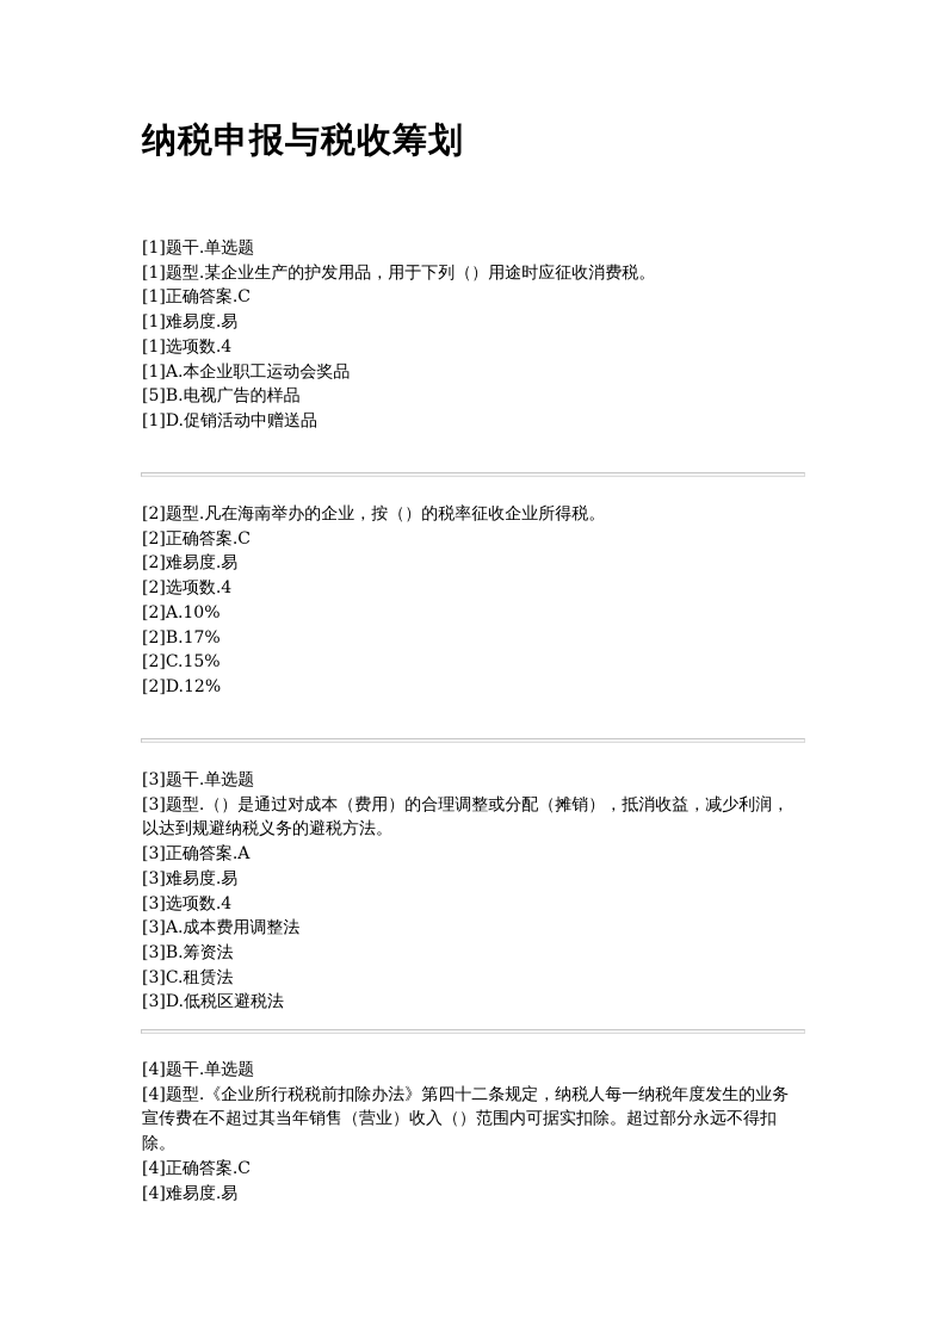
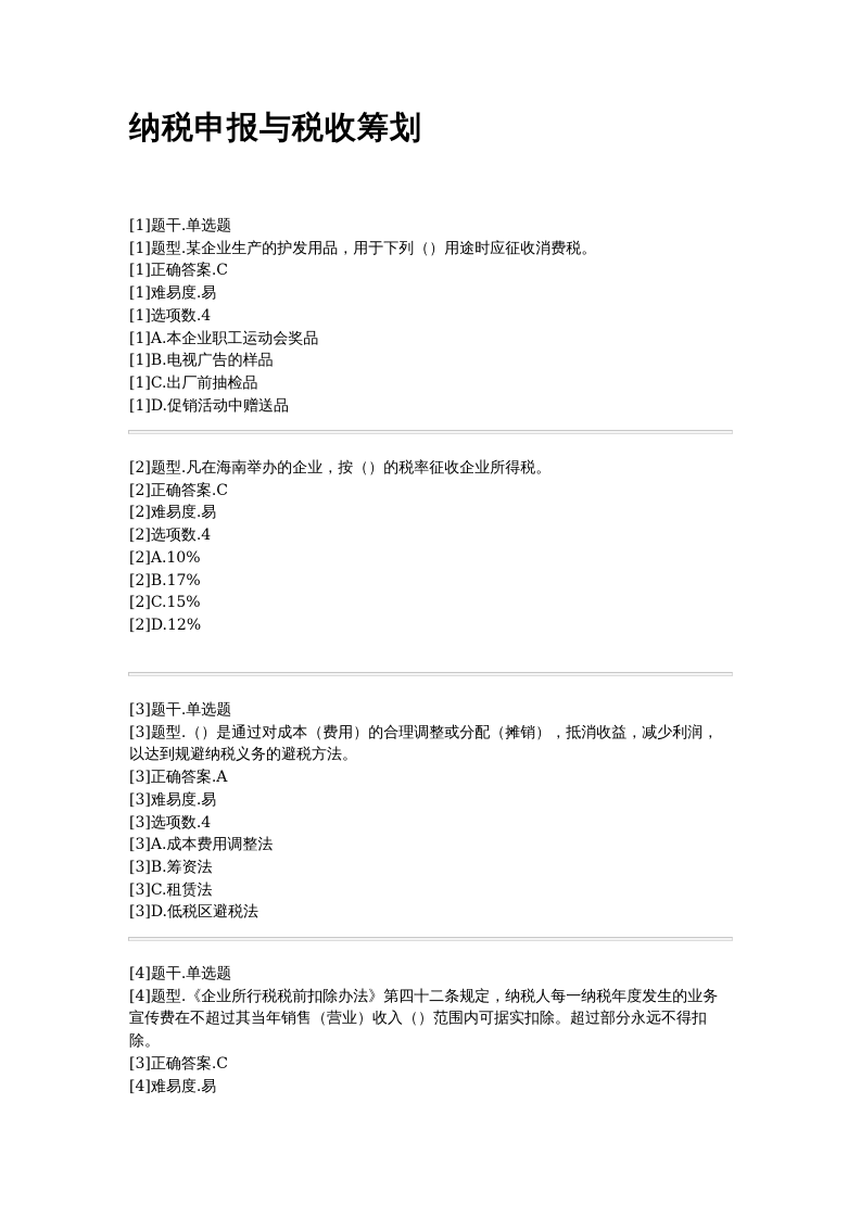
  纳税申报与税收筹划
  [1]题干.单选题
  [1]题型.某企业生产的护发用品，用于下列（）用途时应征收消费税。
  [1]正确答案.C
  [1]难易度.易
  [1]选项数.4
  [1]A.本企业职工运动会奖品
- [5]B.电视广告的样品
+ [1]B.电视广告的样品
+ [1]C.出厂前抽检品
  [1]D.促销活动中赠送品
  [2]题型.凡在海南举办的企业，按（）的税率征收企业所得税。
  [2]正确答案.C
  [2]难易度.易
  [2]选项数.4
  [2]A.10%
  [2]B.17%
  [2]C.15%
  [2]D.12%
  [3]题干.单选题
  [3]题型.（）是通过对成本（费用）的合理调整或分配（摊销），抵消收益，减少利润，以达到规避纳税义务的避税方法。
  [3]正确答案.A
  [3]难易度.易
  [3]选项数.4
  [3]A.成本费用调整法
  [3]B.筹资法
  [3]C.租赁法
  [3]D.低税区避税法
  [4]题干.单选题
  [4]题型.《企业所行税税前扣除办法》第四十二条规定，纳税人每一纳税年度发生的业务宣传费在不超过其当年销售（营业）收入（）范围内可据实扣除。超过部分永远不得扣除。
- [4]正确答案.C
+ [3]正确答案.C
  [4]难易度.易
